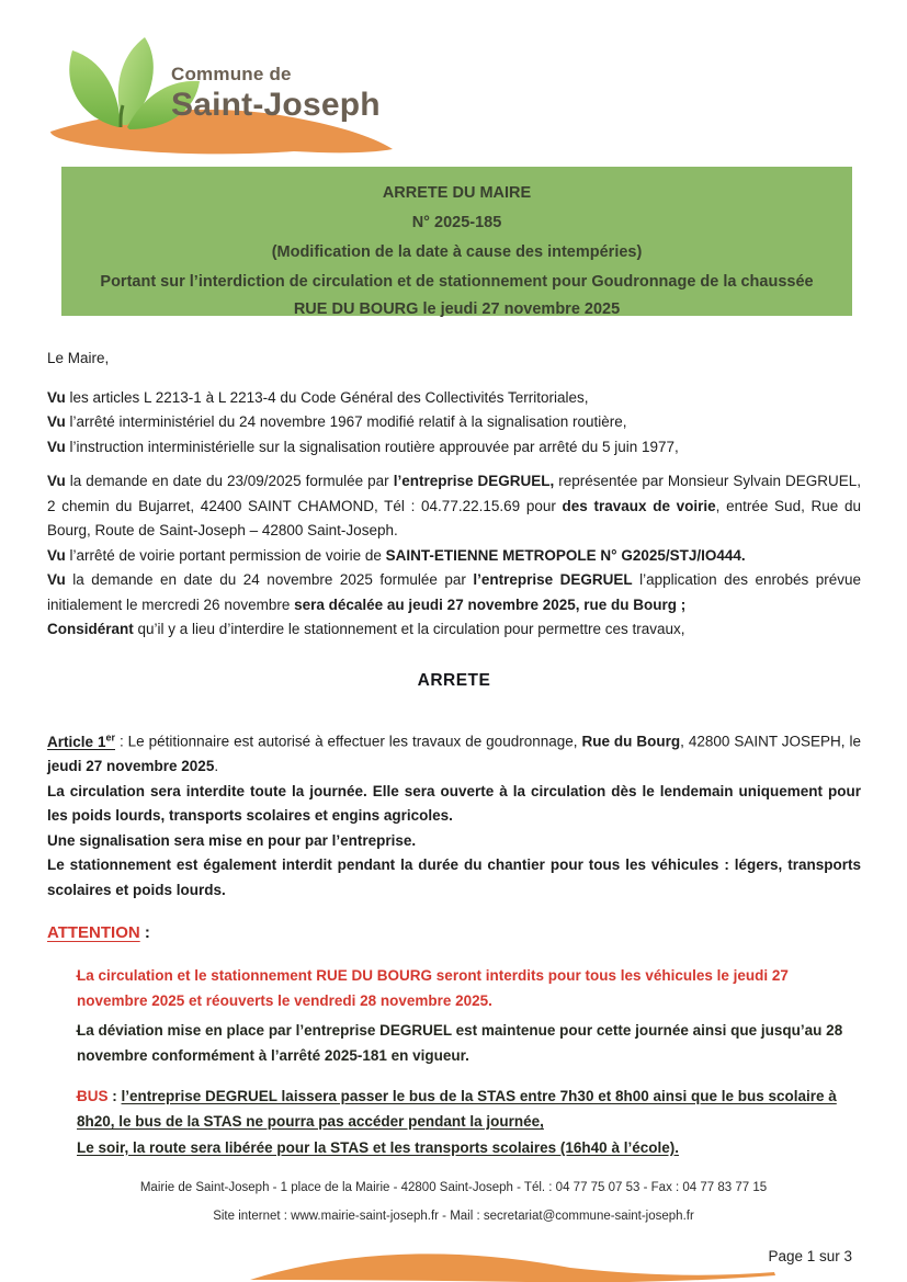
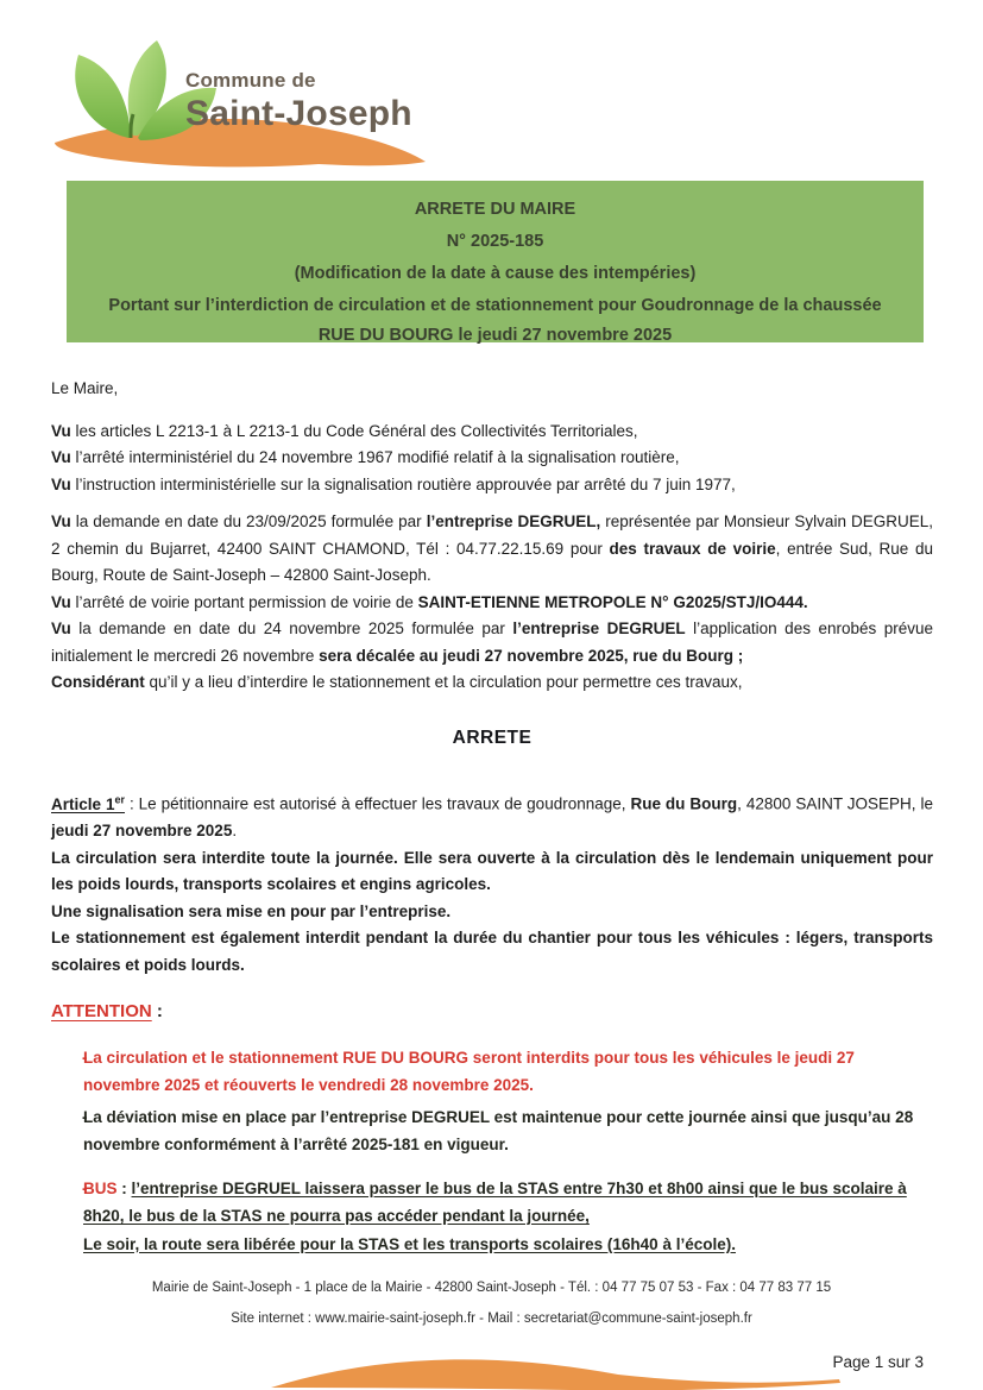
  Commune de
  Saint-Joseph
  ARRETE DU MAIRE
  N° 2025-185
  (Modification de la date à cause des intempéries)
  Portant sur l’interdiction de circulation et de stationnement pour Goudronnage de la chaussée RUE DU BOURG le jeudi 27 novembre 2025
  Le Maire,
- Vu les articles L 2213-1 à L 2213-4 du Code Général des Collectivités Territoriales,
+ Vu les articles L 2213-1 à L 2213-1 du Code Général des Collectivités Territoriales,
  Vu l’arrêté interministériel du 24 novembre 1967 modifié relatif à la signalisation routière,
- Vu l’instruction interministérielle sur la signalisation routière approuvée par arrêté du 5 juin 1977,
+ Vu l’instruction interministérielle sur la signalisation routière approuvée par arrêté du 7 juin 1977,
  Vu la demande en date du 23/09/2025 formulée par l’entreprise DEGRUEL, représentée par Monsieur Sylvain DEGRUEL, 2 chemin du Bujarret, 42400 SAINT CHAMOND, Tél : 04.77.22.15.69 pour des travaux de voirie, entrée Sud, Rue du Bourg, Route de Saint-Joseph – 42800 Saint-Joseph.
  Vu l’arrêté de voirie portant permission de voirie de SAINT-ETIENNE METROPOLE N° G2025/STJ/IO444.
  Vu la demande en date du 24 novembre 2025 formulée par l’entreprise DEGRUEL l’application des enrobés prévue initialement le mercredi 26 novembre sera décalée au jeudi 27 novembre 2025, rue du Bourg ;
  Considérant qu’il y a lieu d’interdire le stationnement et la circulation pour permettre ces travaux,
  ARRETE
  Article 1er : Le pétitionnaire est autorisé à effectuer les travaux de goudronnage, Rue du Bourg, 42800 SAINT JOSEPH, le jeudi 27 novembre 2025.
  La circulation sera interdite toute la journée. Elle sera ouverte à la circulation dès le lendemain uniquement pour les poids lourds, transports scolaires et engins agricoles.
  Une signalisation sera mise en pour par l’entreprise.
  Le stationnement est également interdit pendant la durée du chantier pour tous les véhicules : légers, transports scolaires et poids lourds.
  ATTENTION :
  -
  La circulation et le stationnement RUE DU BOURG seront interdits pour tous les véhicules le jeudi 27 novembre 2025 et réouverts le vendredi 28 novembre 2025.
  -
  La déviation mise en place par l’entreprise DEGRUEL est maintenue pour cette journée ainsi que jusqu’au 28 novembre conformément à l’arrêté 2025-181 en vigueur.
  -
  BUS : l’entreprise DEGRUEL laissera passer le bus de la STAS entre 7h30 et 8h00 ainsi que le bus scolaire à 8h20, le bus de la STAS ne pourra pas accéder pendant la journée,
  Le soir, la route sera libérée pour la STAS et les transports scolaires (16h40 à l’école).
  Mairie de Saint-Joseph - 1 place de la Mairie - 42800 Saint-Joseph - Tél. : 04 77 75 07 53 - Fax : 04 77 83 77 15
  Site internet : www.mairie-saint-joseph.fr - Mail : secretariat@commune-saint-joseph.fr
  Page 1 sur 3
